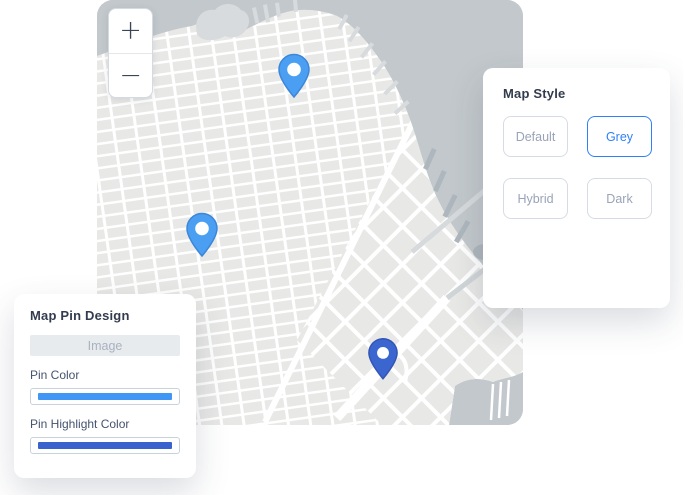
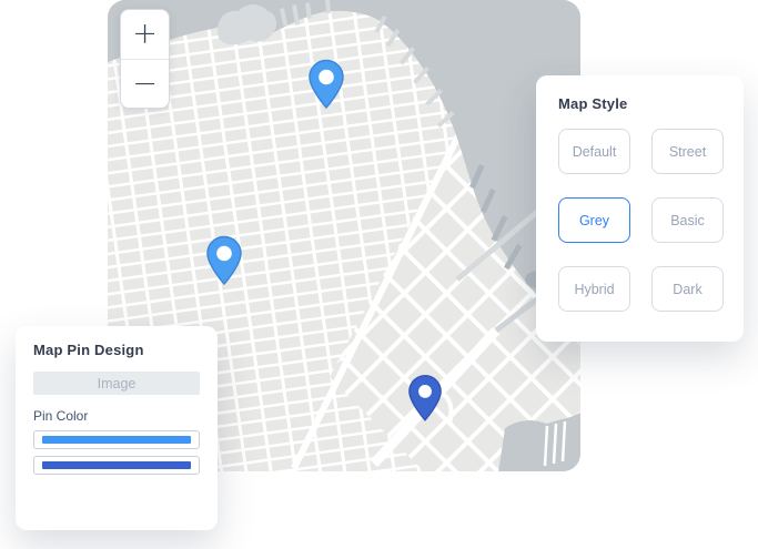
  +
  −
  Map Style
  Default
+ Street
  Grey
+ Basic
  Hybrid
  Dark
  Map Pin Design
  Image
  Pin Color
- Pin Highlight Color
